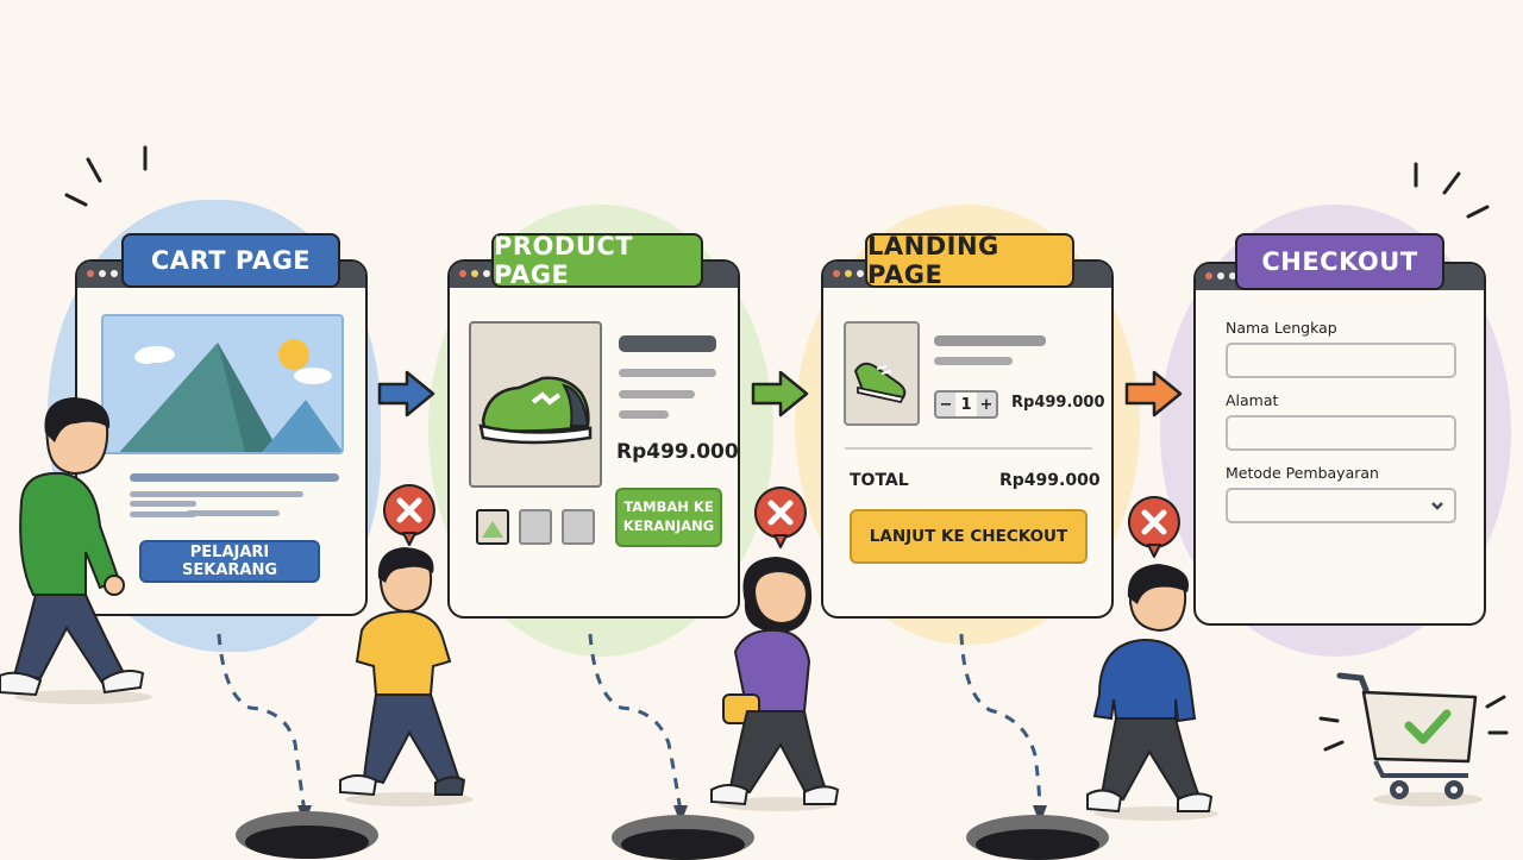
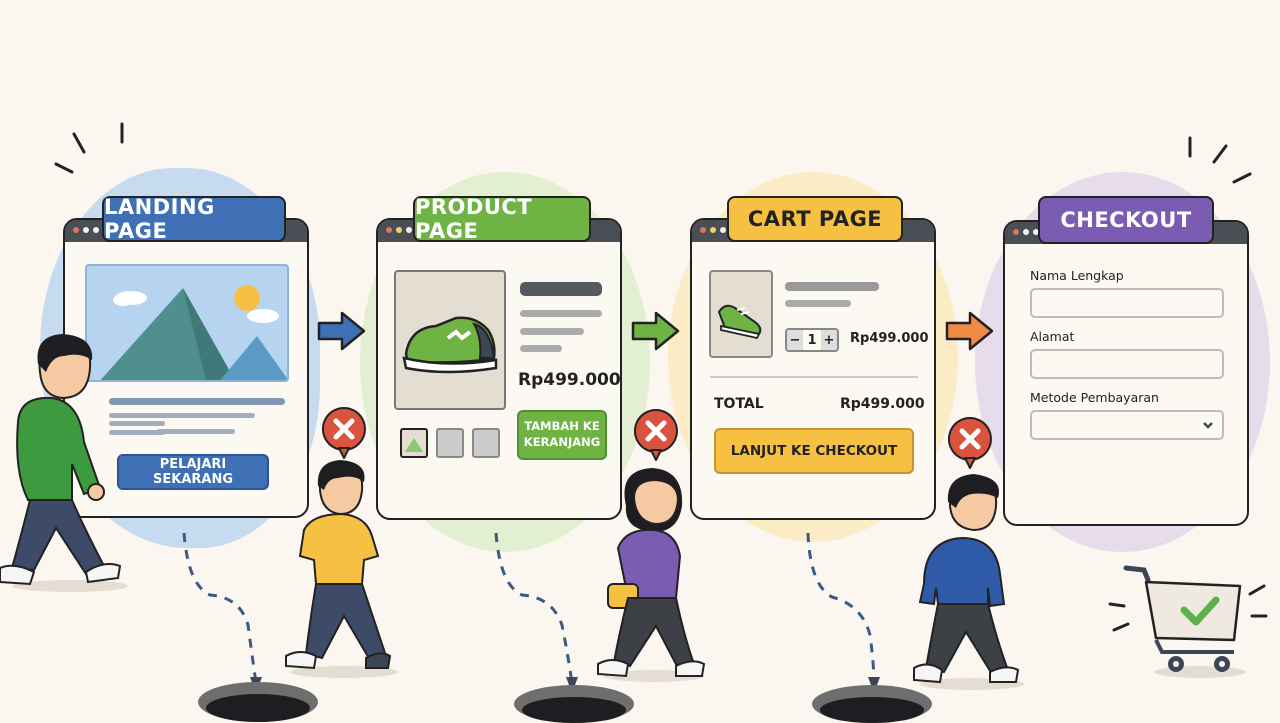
  PELAJARI SEKARANG
- CART PAGE
+ LANDING PAGE
  Rp499.000
  TAMBAH KE
  KERANJANG
  PRODUCT PAGE
  −
  1
  +
  Rp499.000
  TOTAL
  Rp499.000
  LANJUT KE CHECKOUT
- LANDING PAGE
+ CART PAGE
  Nama Lengkap
  Alamat
  Metode Pembayaran
  CHECKOUT
